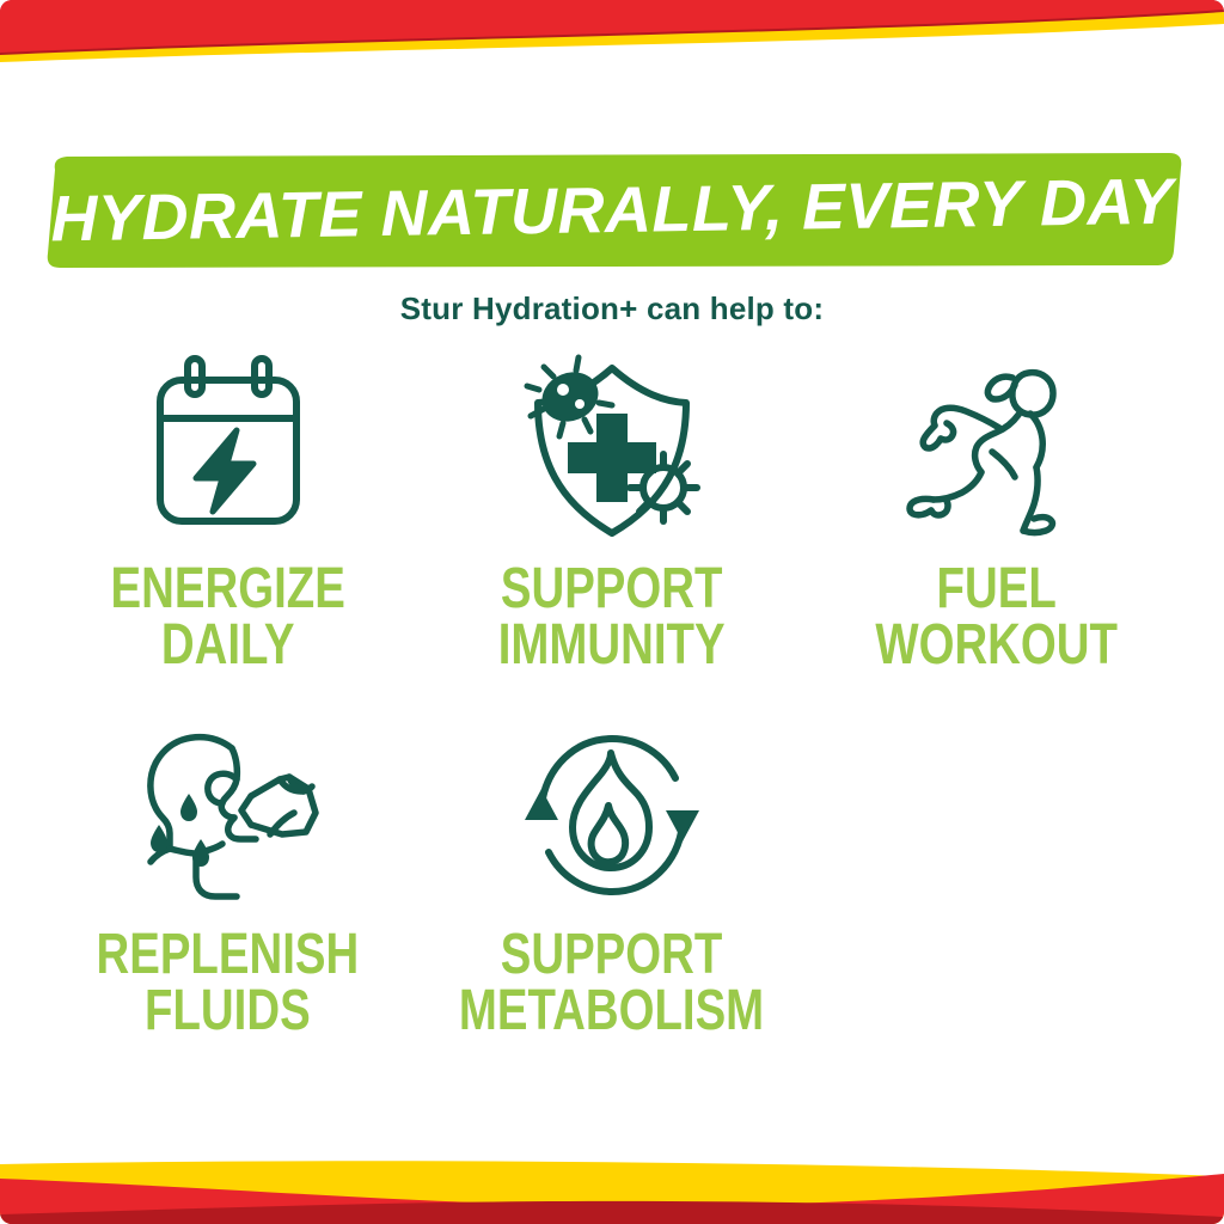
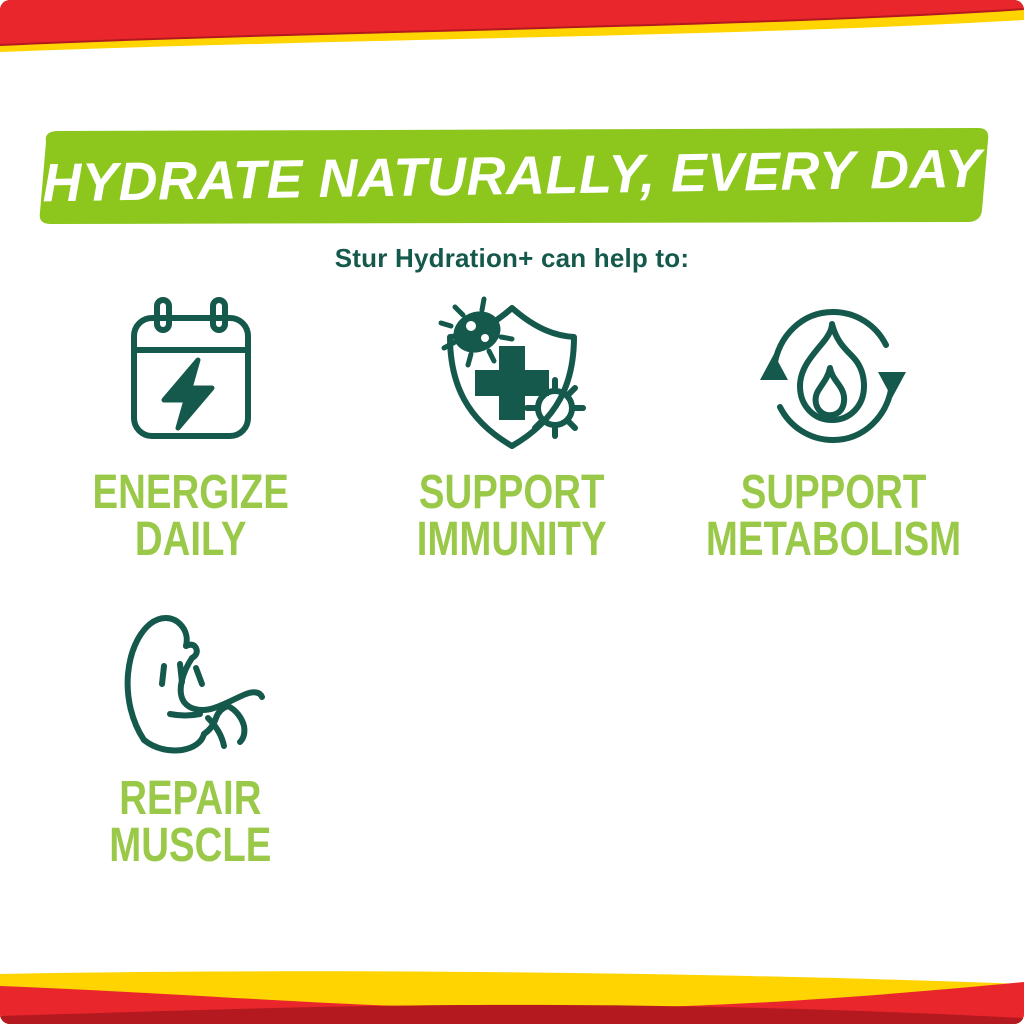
  HYDRATE NATURALLY, EVERY DAY
  Stur Hydration+ can help to:
  ENERGIZE
  DAILY
  SUPPORT
  IMMUNITY
- FUEL
- WORKOUT
- REPLENISH
- FLUIDS
  SUPPORT
  METABOLISM
+ REPAIR
+ MUSCLE
